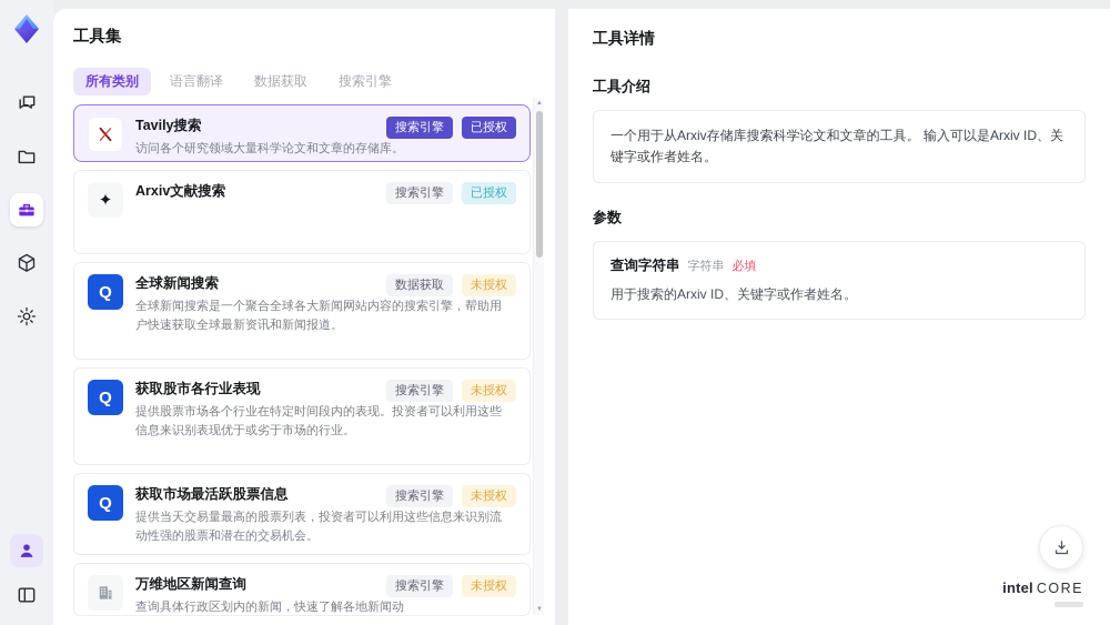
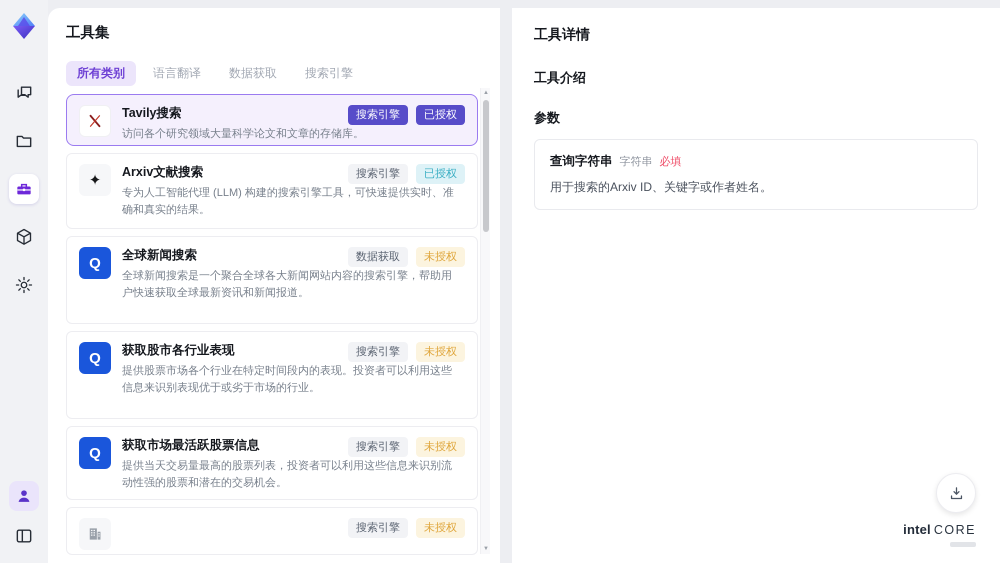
  工具集
  所有类别
  语言翻译
  数据获取
  搜索引擎
  Tavily搜索
  访问各个研究领域大量科学论文和文章的存储库。
  搜索引擎
  已授权
  ✦
  Arxiv文献搜索
+ 专为人工智能代理 (LLM) 构建的搜索引擎工具，可快速提供实时、准确和真实的结果。
  搜索引擎
  已授权
  Q
  全球新闻搜索
  全球新闻搜索是一个聚合全球各大新闻网站内容的搜索引擎，帮助用户快速获取全球最新资讯和新闻报道。
  数据获取
  未授权
  Q
  获取股市各行业表现
  提供股票市场各个行业在特定时间段内的表现。投资者可以利用这些信息来识别表现优于或劣于市场的行业。
  搜索引擎
  未授权
  Q
  获取市场最活跃股票信息
  提供当天交易量最高的股票列表，投资者可以利用这些信息来识别流动性强的股票和潜在的交易机会。
  搜索引擎
  未授权
- 万维地区新闻查询
- 查询具体行政区划内的新闻，快速了解各地新闻动
  搜索引擎
  未授权
  工具详情
  工具介绍
- 一个用于从Arxiv存储库搜索科学论文和文章的工具。 输入可以是Arxiv ID、关键字或作者姓名。
  参数
  查询字符串
  字符串
  必填
  用于搜索的Arxiv ID、关键字或作者姓名。
  intel CORE
